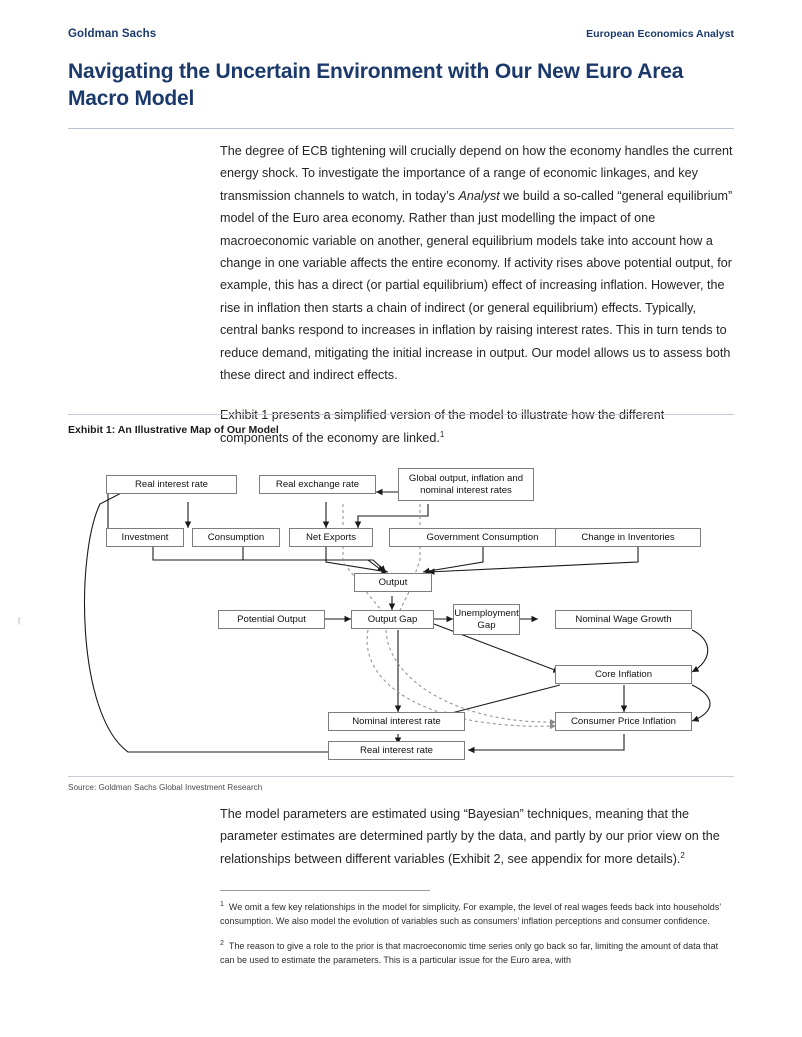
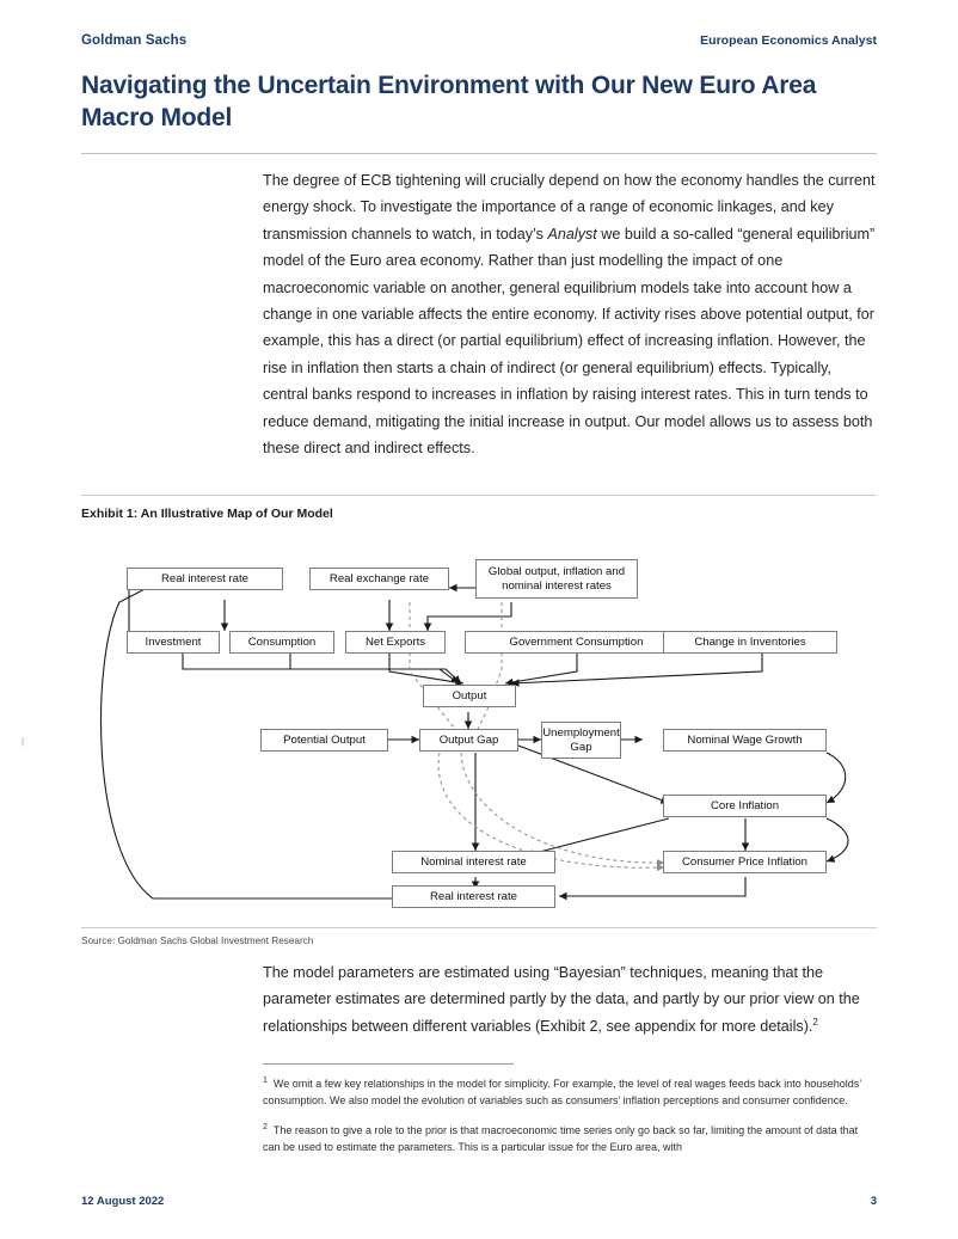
  Goldman Sachs
  European Economics Analyst
  Navigating the Uncertain Environment with Our New Euro Area Macro Model
  The degree of ECB tightening will crucially depend on how the economy handles the current energy shock. To investigate the importance of a range of economic linkages, and key transmission channels to watch, in today’s Analyst we build a so-called “general equilibrium” model of the Euro area economy. Rather than just modelling the impact of one macroeconomic variable on another, general equilibrium models take into account how a change in one variable affects the entire economy. If activity rises above potential output, for example, this has a direct (or partial equilibrium) effect of increasing inflation. However, the rise in inflation then starts a chain of indirect (or general equilibrium) effects. Typically, central banks respond to increases in inflation by raising interest rates. This in turn tends to reduce demand, mitigating the initial increase in output. Our model allows us to assess both these direct and indirect effects.
- Exhibit 1 presents a simplified version of the model to illustrate how the different components of the economy are linked.1
  |
  Exhibit 1: An Illustrative Map of Our Model
  Real interest rate
  Real exchange rate
  Global output, inflation and nominal interest rates
  Investment
  Consumption
  Net Exports
  Government Consumption
  Change in Inventories
  Output
  Potential Output
  Output Gap
  Unemployment Gap
  Nominal Wage Growth
  Core Inflation
  Nominal interest rate
  Consumer Price Inflation
  Real interest rate
  Source: Goldman Sachs Global Investment Research
  The model parameters are estimated using “Bayesian” techniques, meaning that the parameter estimates are determined partly by the data, and partly by our prior view on the relationships between different variables (Exhibit 2, see appendix for more details).2
  We omit a few key relationships in the model for simplicity. For example, the level of real wages feeds back into households’ consumption. We also model the evolution of variables such as consumers’ inflation perceptions and consumer confidence.
  The reason to give a role to the prior is that macroeconomic time series only go back so far, limiting the amount of data that can be used to estimate the parameters. This is a particular issue for the Euro area, with
+ 12 August 2022
+ 3
